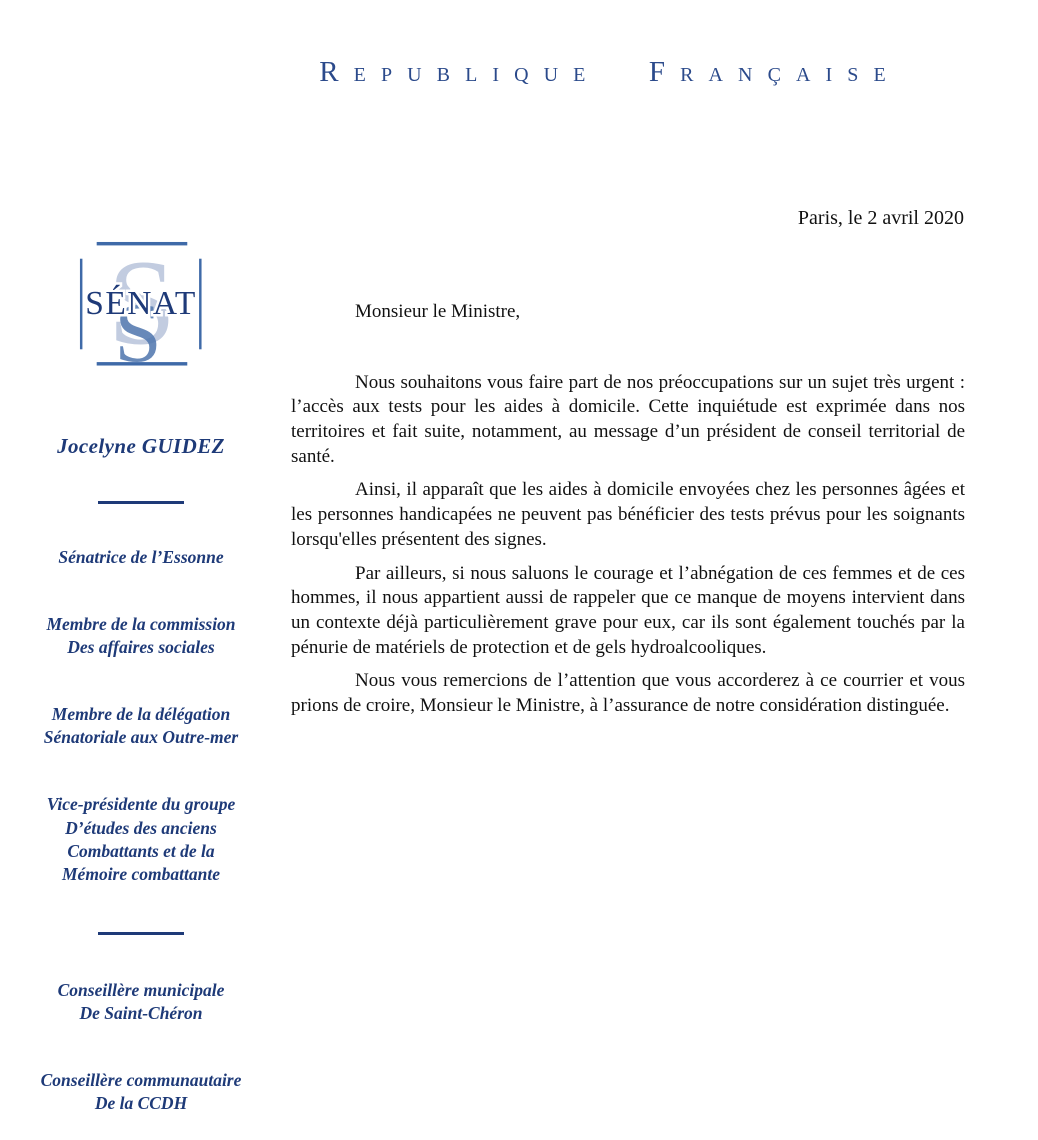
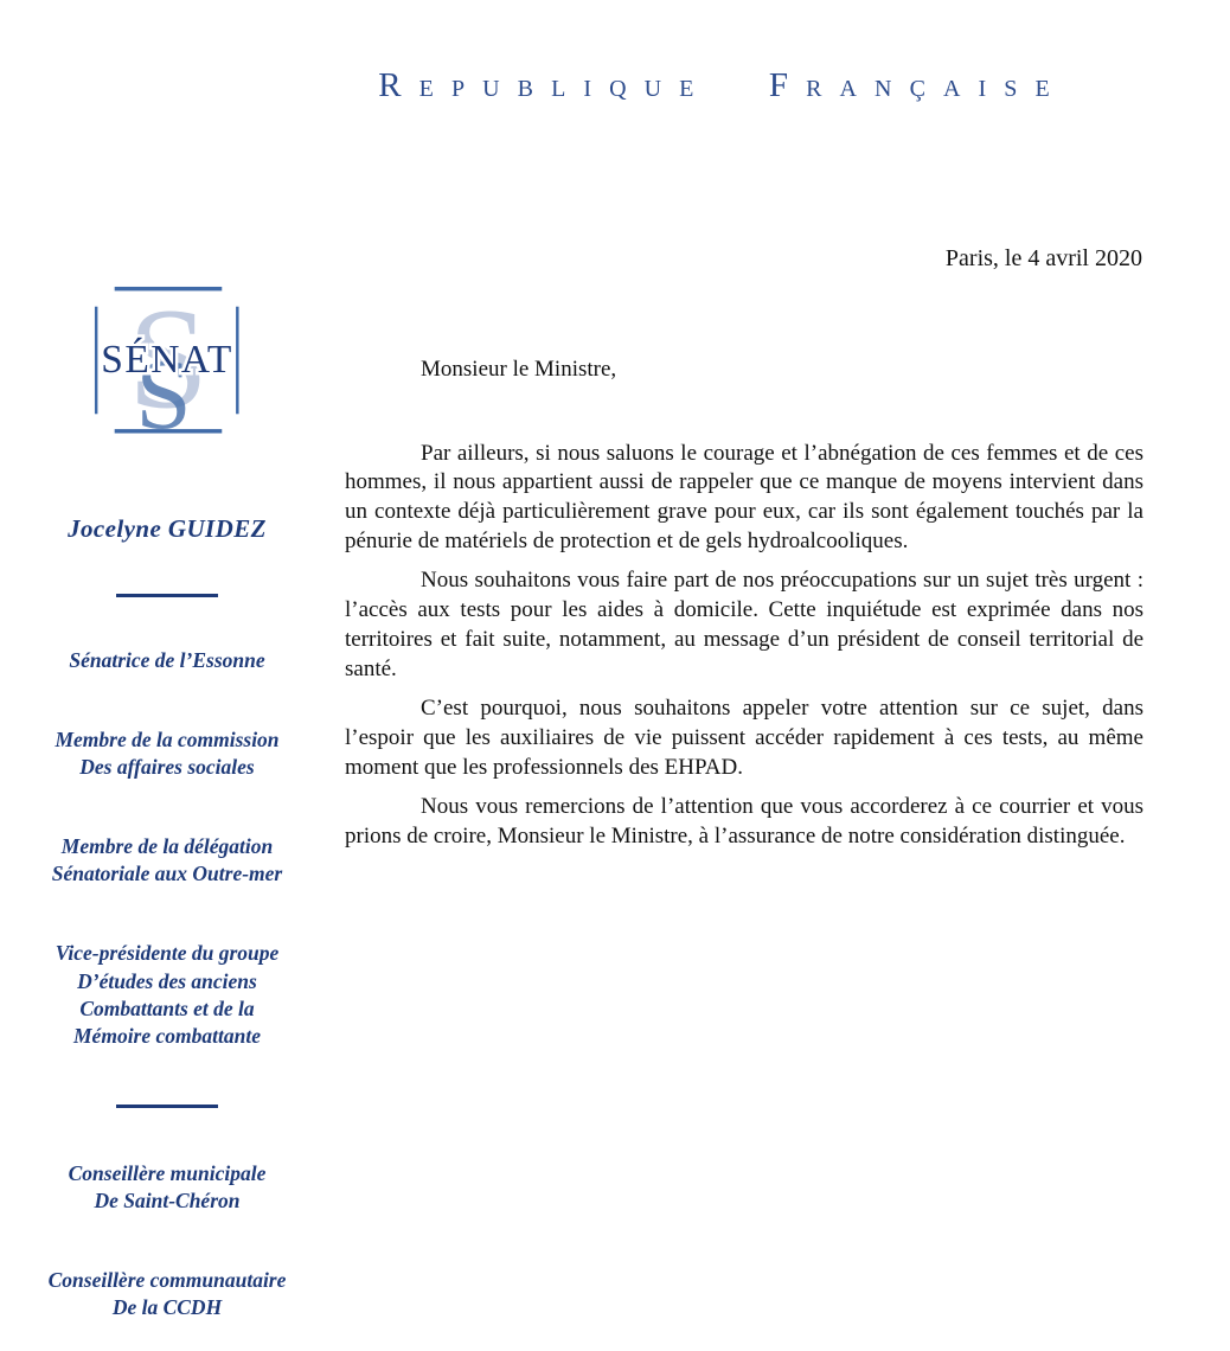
  Republique Française
- Paris, le 2 avril 2020
+ Paris, le 4 avril 2020
  S
  S
  SÉNAT
  Jocelyne GUIDEZ
  Sénatrice de l’Essonne
  Membre de la commission
  Des affaires sociales
  Membre de la délégation
  Sénatoriale aux Outre-mer
  Vice-présidente du groupe
  D’études des anciens
  Combattants et de la
  Mémoire combattante
  Conseillère municipale
  De Saint-Chéron
  Conseillère communautaire
  De la CCDH
  Monsieur le Ministre,
- Nous souhaitons vous faire part de nos préoccupations sur un sujet très urgent : l’accès aux tests pour les aides à domicile. Cette inquiétude est exprimée dans nos territoires et fait suite, notamment, au message d’un président de conseil territorial de santé.
+ Par ailleurs, si nous saluons le courage et l’abnégation de ces femmes et de ces hommes, il nous appartient aussi de rappeler que ce manque de moyens intervient dans un contexte déjà particulièrement grave pour eux, car ils sont également touchés par la pénurie de matériels de protection et de gels hydroalcooliques.
- Ainsi, il apparaît que les aides à domicile envoyées chez les personnes âgées et les personnes handicapées ne peuvent pas bénéficier des tests prévus pour les soignants lorsqu'elles présentent des signes.
- Par ailleurs, si nous saluons le courage et l’abnégation de ces femmes et de ces hommes, il nous appartient aussi de rappeler que ce manque de moyens intervient dans un contexte déjà particulièrement grave pour eux, car ils sont également touchés par la pénurie de matériels de protection et de gels hydroalcooliques.
+ Nous souhaitons vous faire part de nos préoccupations sur un sujet très urgent : l’accès aux tests pour les aides à domicile. Cette inquiétude est exprimée dans nos territoires et fait suite, notamment, au message d’un président de conseil territorial de santé.
+ C’est pourquoi, nous souhaitons appeler votre attention sur ce sujet, dans l’espoir que les auxiliaires de vie puissent accéder rapidement à ces tests, au même moment que les professionnels des EHPAD.
  Nous vous remercions de l’attention que vous accorderez à ce courrier et vous prions de croire, Monsieur le Ministre, à l’assurance de notre considération distinguée.
